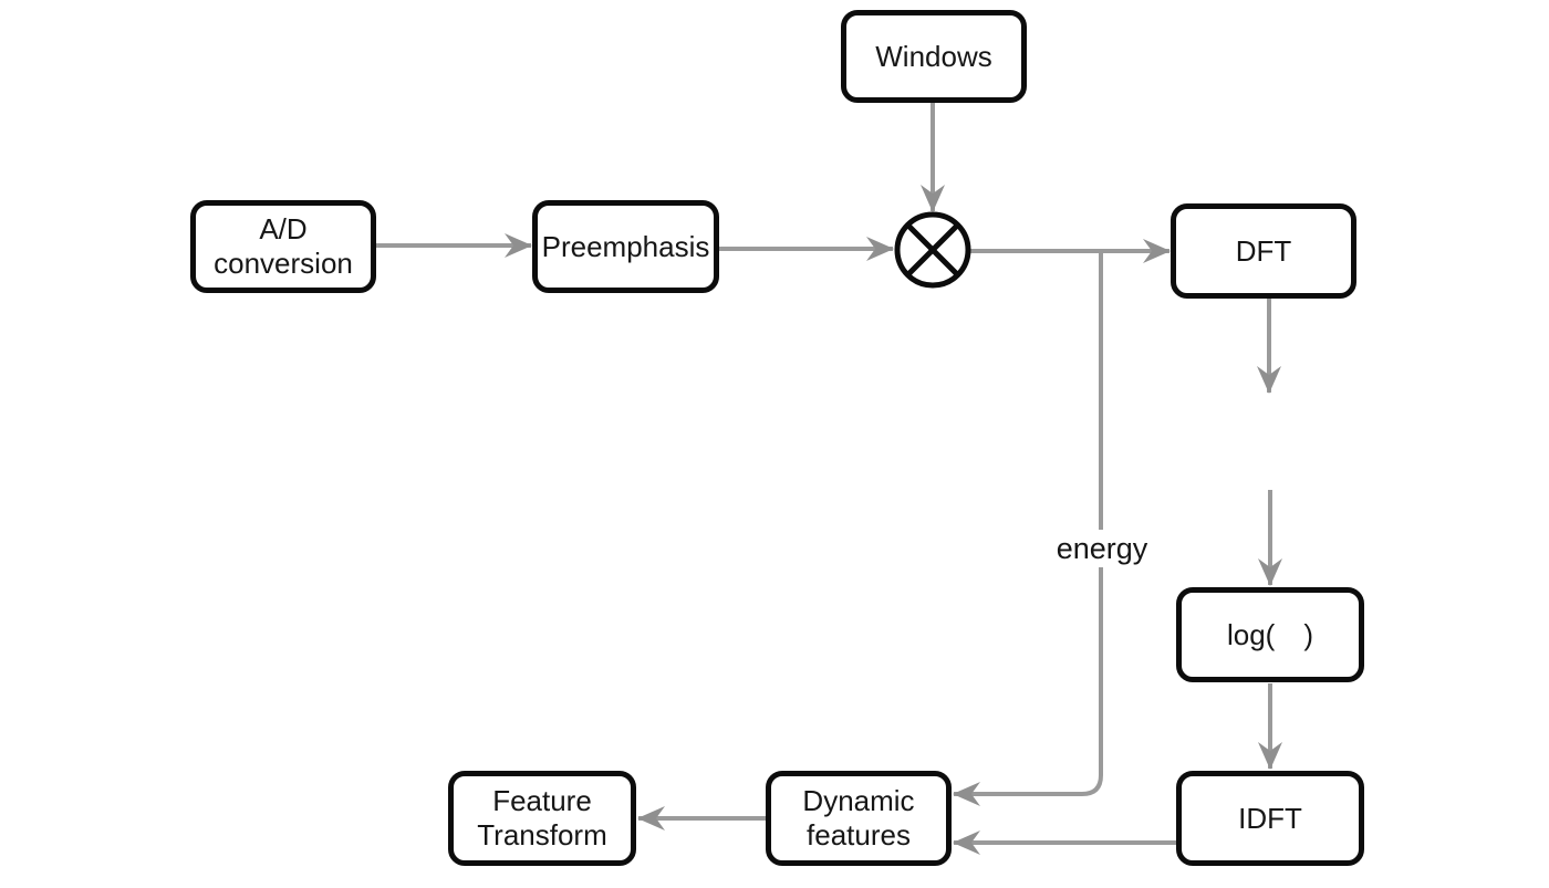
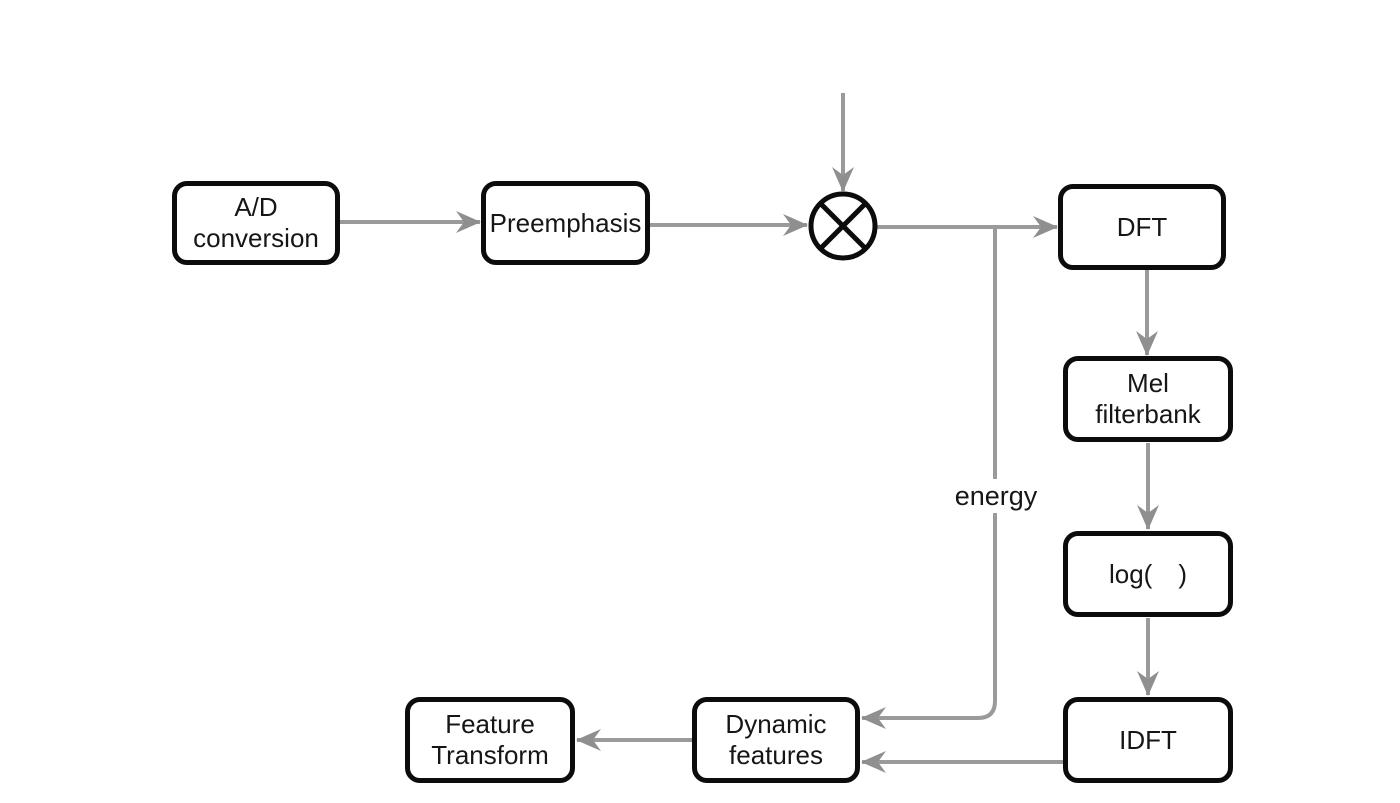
- Windows
  A/D
  conversion
  Preemphasis
  DFT
+ Mel
+ filterbank
  log( )
  IDFT
  Dynamic
  features
  Feature
  Transform
  energy
